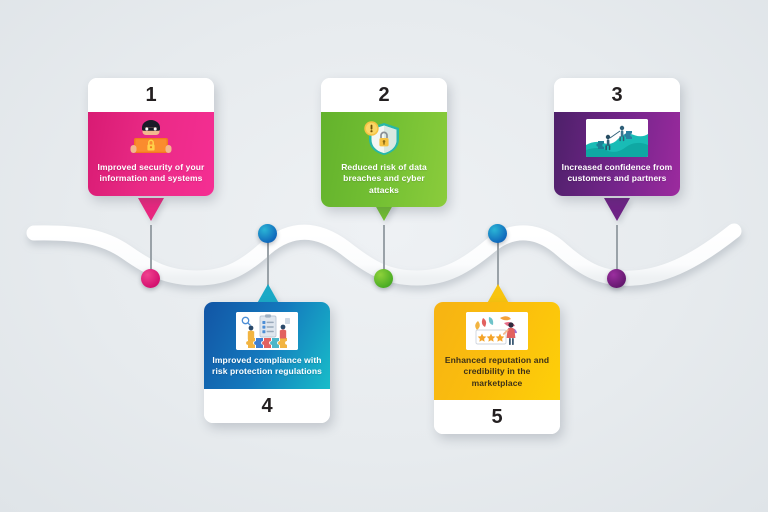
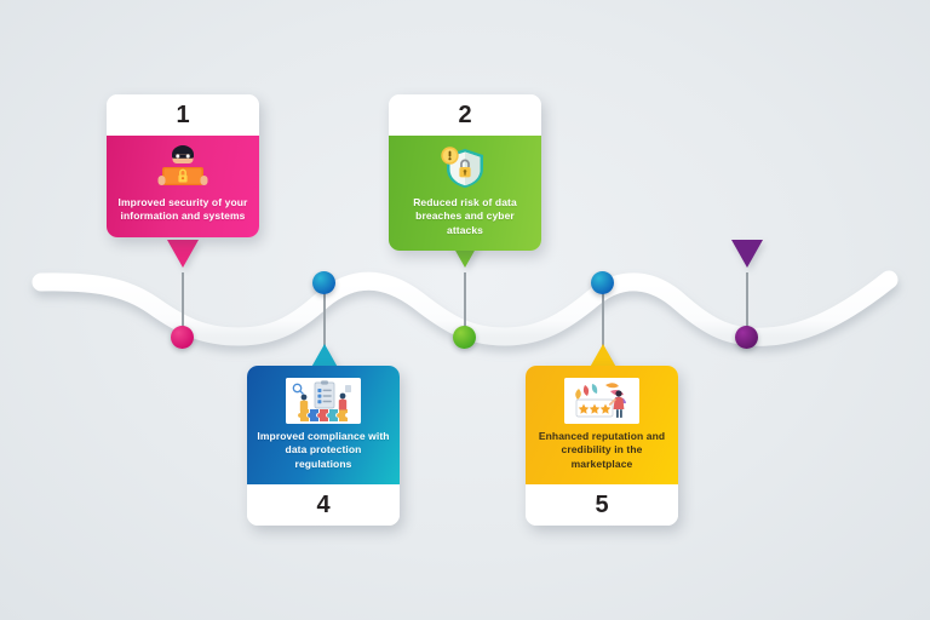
  1
  Improved security of your information and systems
  2
  Reduced risk of data breaches and cyber attacks
- 3
- Increased confidence from customers and partners
- Improved compliance with risk protection regulations
+ Improved compliance with data protection regulations
  4
  Enhanced reputation and credibility in the marketplace
  5
